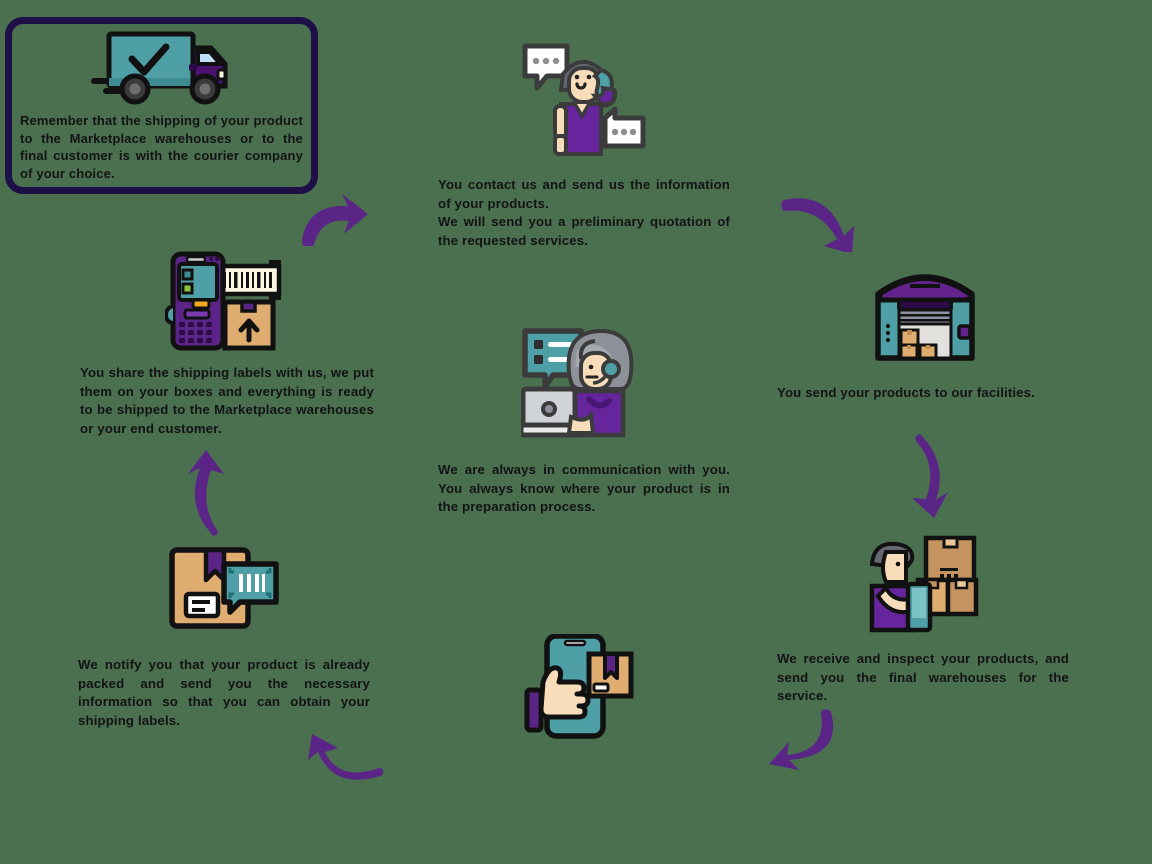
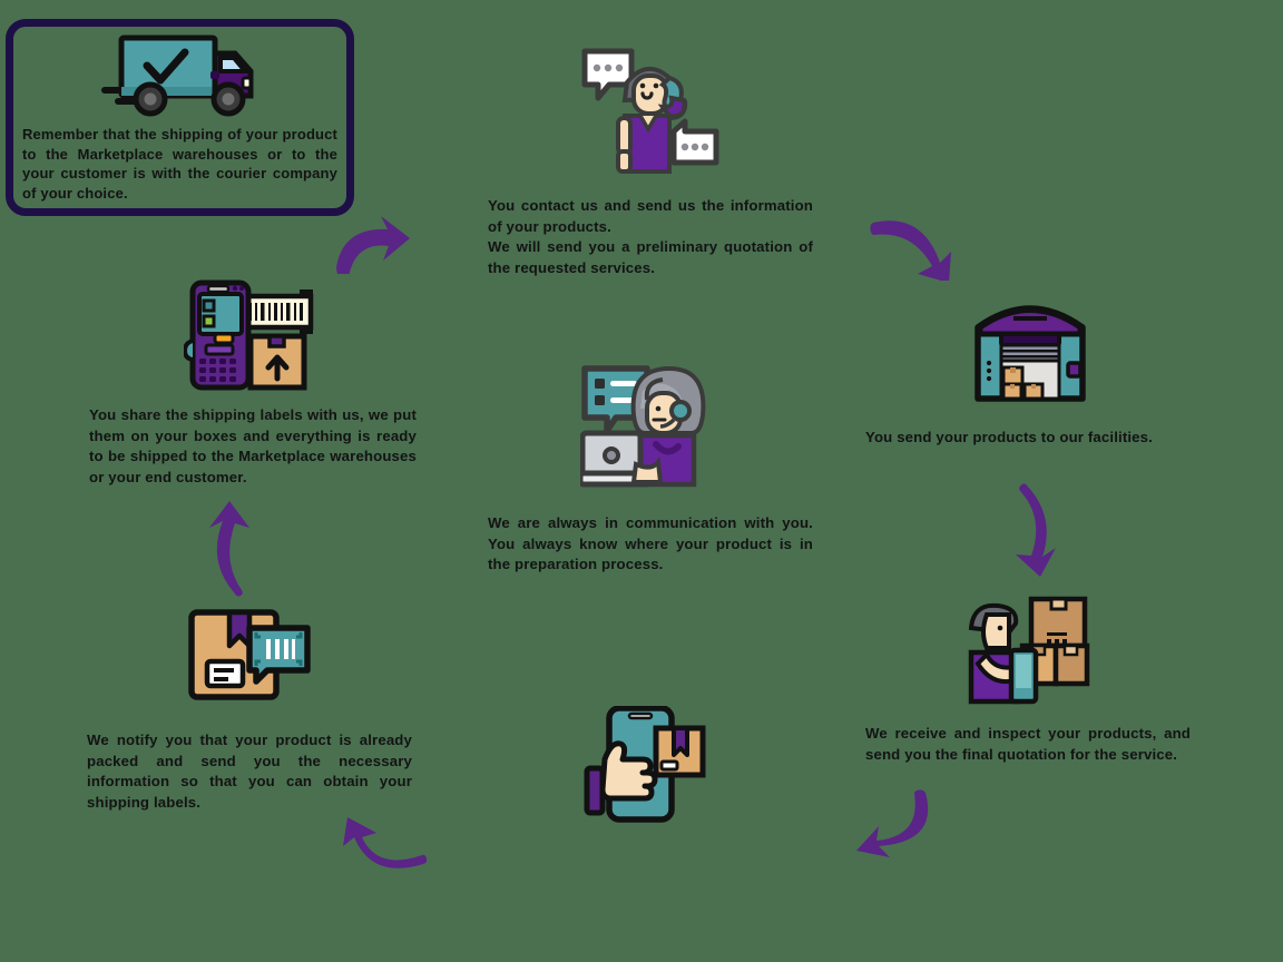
- Remember that the shipping of your product to the Marketplace warehouses or to the final customer is with the courier company of your choice.
+ Remember that the shipping of your product to the Marketplace warehouses or to the your customer is with the courier company of your choice.
  You contact us and send us the information of your products.
  We will send you a preliminary quotation of the requested services.
  You send your products to our facilities.
- We receive and inspect your products, and send you the final warehouses for the service.
+ We receive and inspect your products, and send you the final quotation for the service.
  We notify you that your product is already packed and send you the necessary information so that you can obtain your shipping labels.
  You share the shipping labels with us, we put them on your boxes and everything is ready to be shipped to the Marketplace warehouses or your end customer.
  We are always in communication with you. You always know where your product is in the preparation process.
